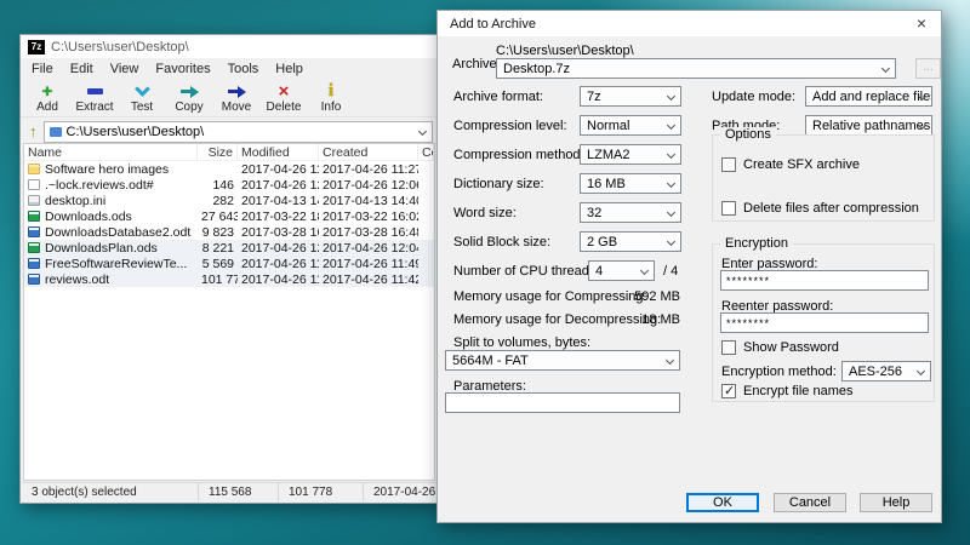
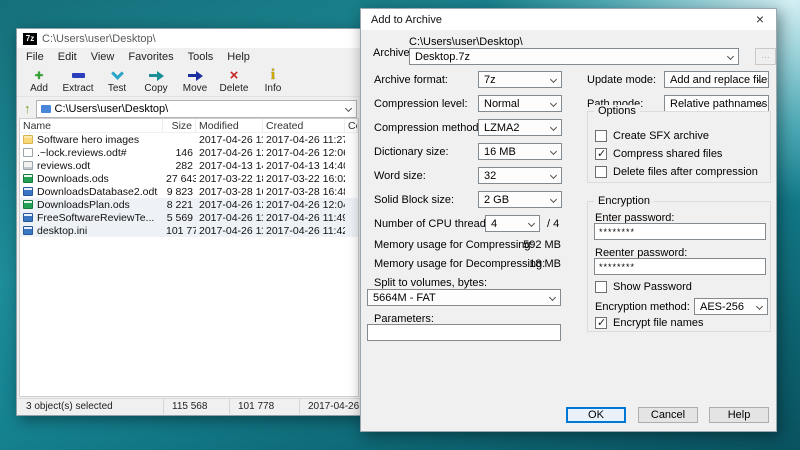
  7z
  C:\Users\user\Desktop\
  File
  Edit
  View
  Favorites
  Tools
  Help
  +
  Add
  Extract
  Test
  Copy
  Move
  ×
  Delete
  i
  Info
  ↑
  C:\Users\user\Desktop\
  Name
  Size
  Modified
  Created
  Software hero images
  2017-04-26 1
  2017-04-26 11:2
  .~lock.reviews.odt#
  146
  2017-04-26 1
  2017-04-26 12:0
- desktop.ini
+ reviews.odt
  282
  2017-04-13 1
  2017-04-13 14:4
  Downloads.ods
  27 643
  2017-03-22 1
  2017-03-22 16:0
  DownloadsDatabase2.odt
  9 823
  2017-03-28 1
  2017-03-28 16:4
  DownloadsPlan.ods
  8 221
  2017-04-26 1
  2017-04-26 12:0
  FreeSoftwareReviewTe...
  5 569
  2017-04-26 1
  2017-04-26 11:4
- reviews.odt
+ desktop.ini
  101 77
  2017-04-26 1
  2017-04-26 11:4
  3 object(s) selected
  115 568
  101 778
  Add to Archive
  ×
  Archive
  C:\Users\user\Desktop\
  Desktop.7z
  ...
  Archive format:
  7z
  Compression level:
  Normal
  Compression method
  LZMA2
  Dictionary size:
  16 MB
  Word size:
  32
  Solid Block size:
  2 GB
  Number of CPU thread
  4
  / 4
  Memory usage for Compressing:
  592 MB
  Memory usage for Decompressing:
  18 MB
  Split to volumes, bytes:
  5664M - FAT
  Parameters:
  Update mode:
  Add and replace file
  Path mode:
  Relative pathnames
  Options
  Create SFX archive
+ Compress shared files
  Delete files after compression
  Encryption
  Enter password:
  ********
  Reenter password:
  ********
  Show Password
  Encryption method:
  AES-256
  Encrypt file names
  OK
  Cancel
  Help
